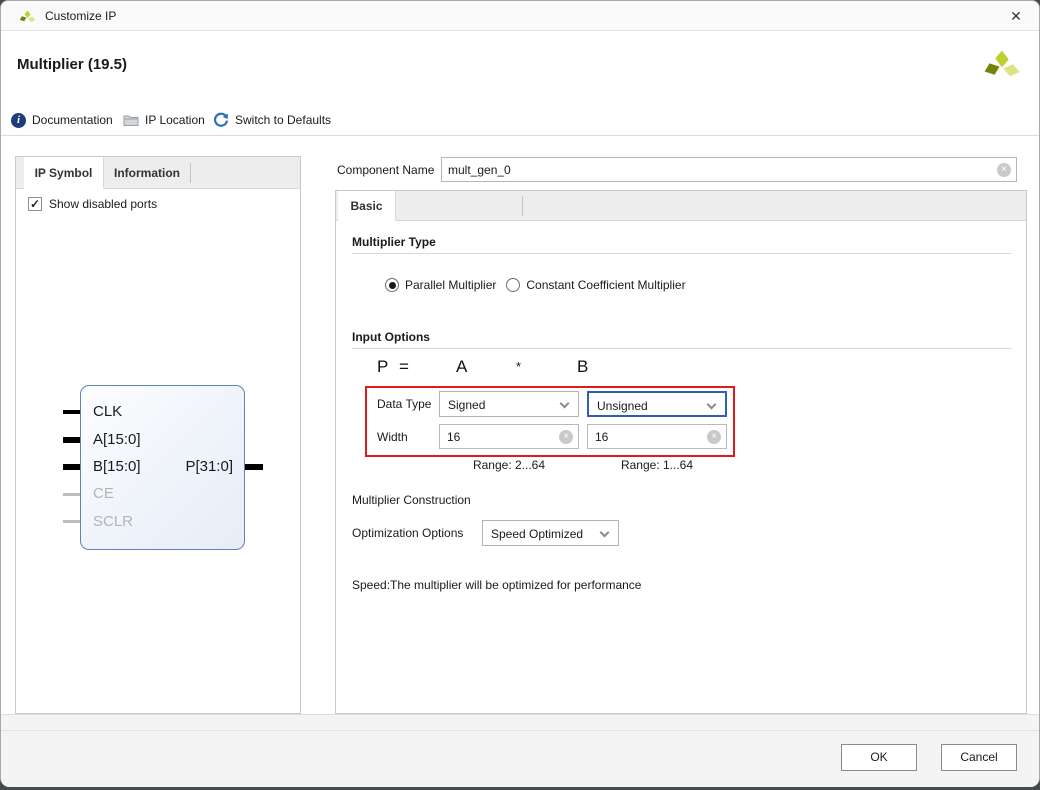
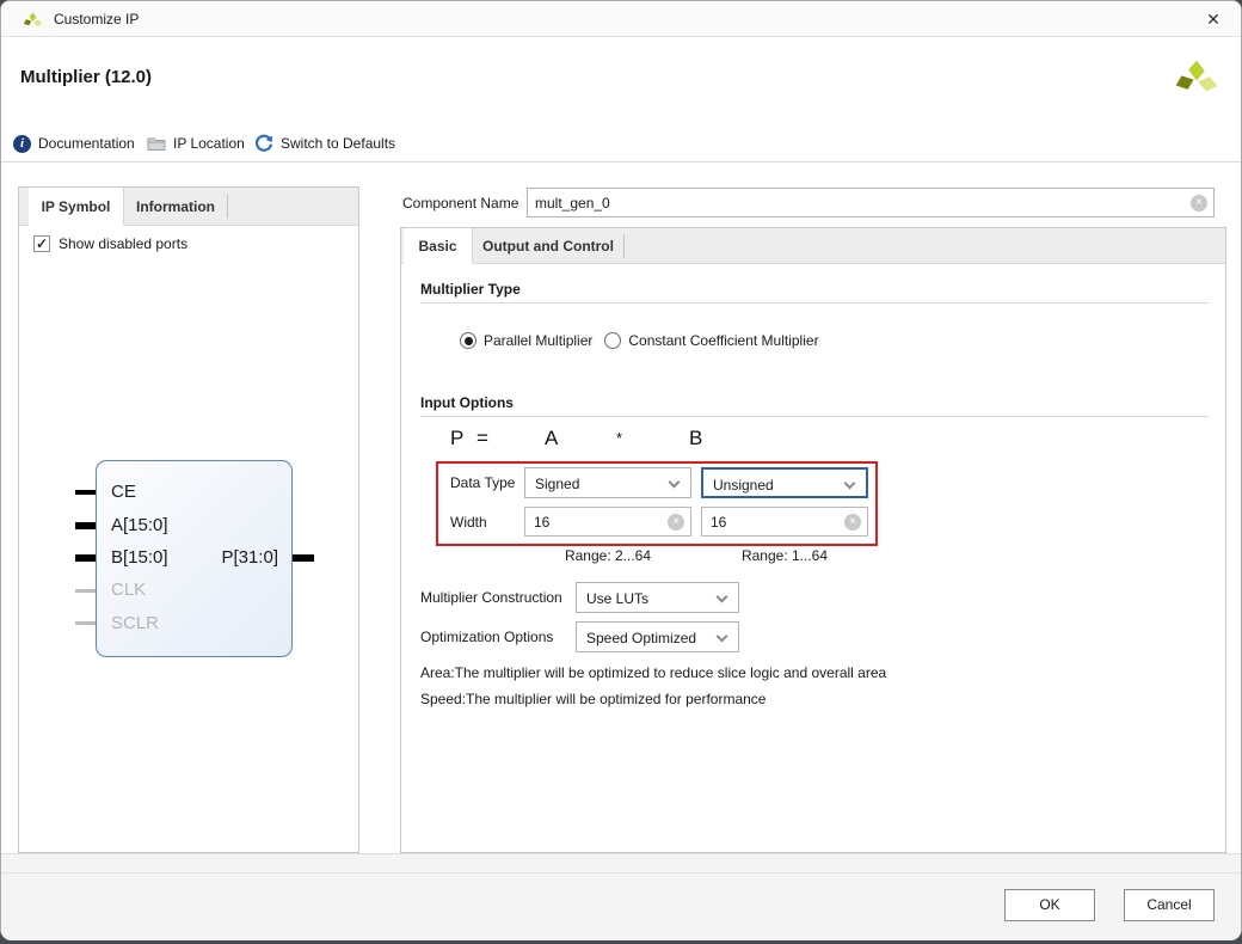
  Customize IP
  ✕
- Multiplier (19.5)
+ Multiplier (12.0)
  i
  Documentation
  IP Location
  Switch to Defaults
  IP Symbol
  Information
  ✓
  Show disabled ports
- CLK
+ CE
  A[15:0]
  B[15:0]
- CE
+ CLK
  SCLR
  P[31:0]
  Component Name
  mult_gen_0
  ×
  Basic
+ Output and Control
  Multiplier Type
  Parallel Multiplier
  Constant Coefficient Multiplier
  Input Options
  P
  =
  A
  *
  B
  Data Type
  Signed
  Unsigned
  Width
  16
  ×
  16
  ×
  Range: 2...64
  Range: 1...64
  Multiplier Construction
+ Use LUTs
  Optimization Options
  Speed Optimized
+ Area:The multiplier will be optimized to reduce slice logic and overall area
  Speed:The multiplier will be optimized for performance
  OK
  Cancel
